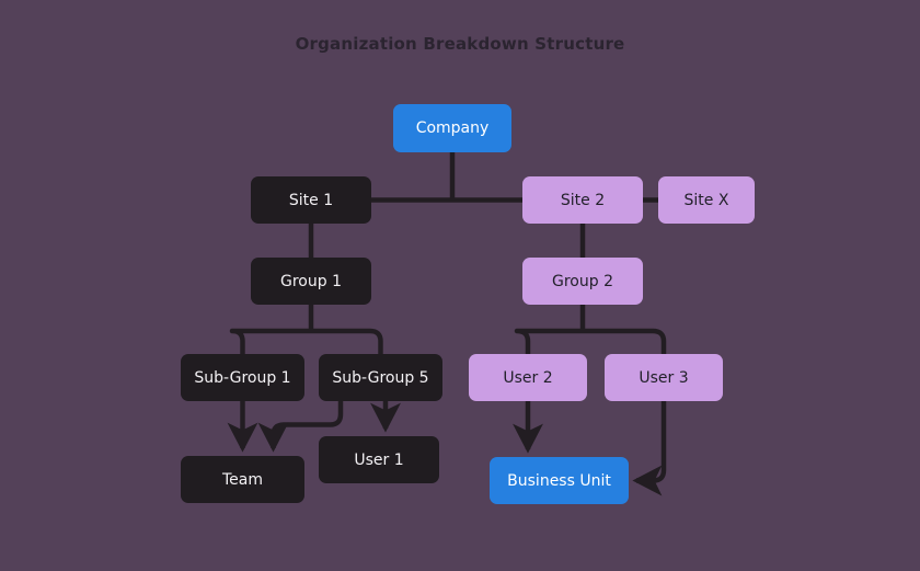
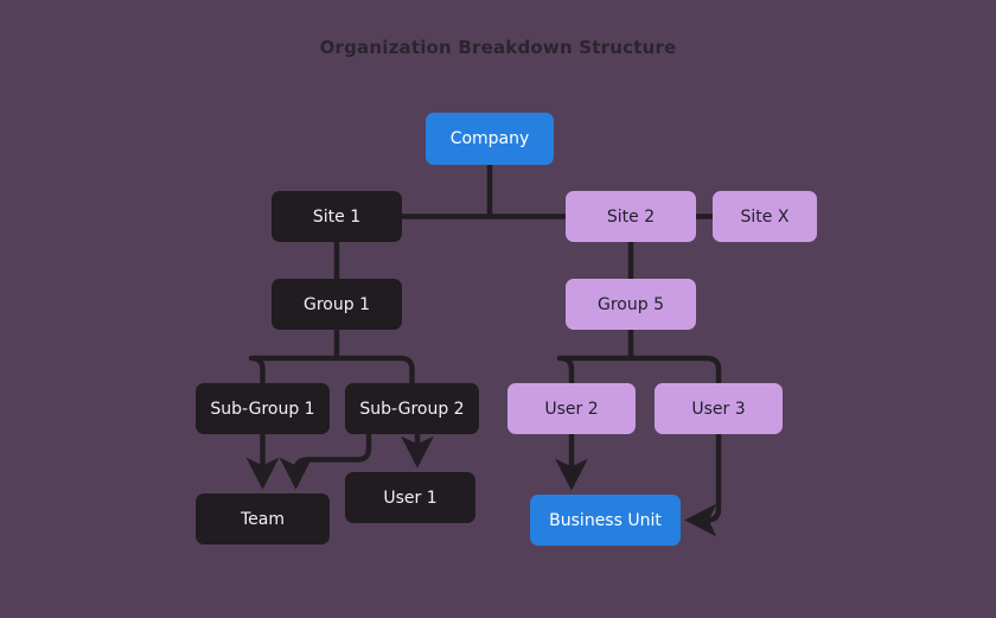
  Organization Breakdown Structure
  Company
  Site 1
  Site 2
  Site X
  Group 1
- Group 2
+ Group 5
  Sub-Group 1
- Sub-Group 5
+ Sub-Group 2
  User 2
  User 3
  Team
  User 1
  Business Unit
